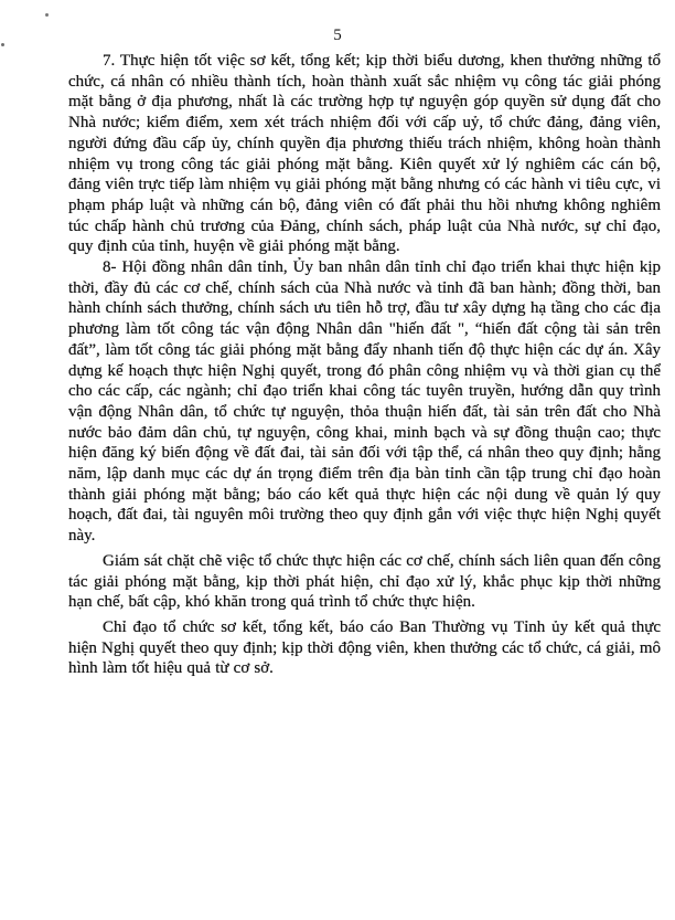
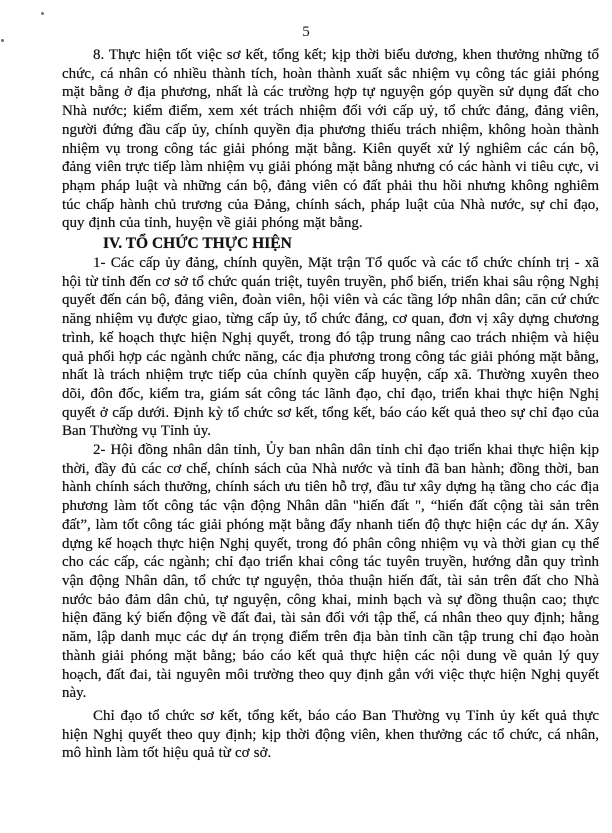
  5
- 7. Thực hiện tốt việc sơ kết, tổng kết; kịp thời biểu dương, khen thưởng những tổ chức, cá nhân có nhiều thành tích, hoàn thành xuất sắc nhiệm vụ công tác giải phóng mặt bằng ở địa phương, nhất là các trường hợp tự nguyện góp quyền sử dụng đất cho Nhà nước; kiểm điểm, xem xét trách nhiệm đối với cấp uỷ, tổ chức đảng, đảng viên, người đứng đầu cấp ủy, chính quyền địa phương thiếu trách nhiệm, không hoàn thành nhiệm vụ trong công tác giải phóng mặt bằng. Kiên quyết xử lý nghiêm các cán bộ, đảng viên trực tiếp làm nhiệm vụ giải phóng mặt bằng nhưng có các hành vi tiêu cực, vi phạm pháp luật và những cán bộ, đảng viên có đất phải thu hồi nhưng không nghiêm túc chấp hành chủ trương của Đảng, chính sách, pháp luật của Nhà nước, sự chỉ đạo, quy định của tỉnh, huyện về giải phóng mặt bằng.
+ 8. Thực hiện tốt việc sơ kết, tổng kết; kịp thời biểu dương, khen thưởng những tổ chức, cá nhân có nhiều thành tích, hoàn thành xuất sắc nhiệm vụ công tác giải phóng mặt bằng ở địa phương, nhất là các trường hợp tự nguyện góp quyền sử dụng đất cho Nhà nước; kiểm điểm, xem xét trách nhiệm đối với cấp uỷ, tổ chức đảng, đảng viên, người đứng đầu cấp ủy, chính quyền địa phương thiếu trách nhiệm, không hoàn thành nhiệm vụ trong công tác giải phóng mặt bằng. Kiên quyết xử lý nghiêm các cán bộ, đảng viên trực tiếp làm nhiệm vụ giải phóng mặt bằng nhưng có các hành vi tiêu cực, vi phạm pháp luật và những cán bộ, đảng viên có đất phải thu hồi nhưng không nghiêm túc chấp hành chủ trương của Đảng, chính sách, pháp luật của Nhà nước, sự chỉ đạo, quy định của tỉnh, huyện về giải phóng mặt bằng.
+ IV. TỔ CHỨC THỰC HIỆN
+ 1- Các cấp ủy đảng, chính quyền, Mặt trận Tổ quốc và các tổ chức chính trị - xã hội từ tỉnh đến cơ sở tổ chức quán triệt, tuyên truyền, phổ biến, triển khai sâu rộng Nghị quyết đến cán bộ, đảng viên, đoàn viên, hội viên và các tầng lớp nhân dân; căn cứ chức năng nhiệm vụ được giao, từng cấp ủy, tổ chức đảng, cơ quan, đơn vị xây dựng chương trình, kế hoạch thực hiện Nghị quyết, trong đó tập trung nâng cao trách nhiệm và hiệu quả phối hợp các ngành chức năng, các địa phương trong công tác giải phóng mặt bằng, nhất là trách nhiệm trực tiếp của chính quyền cấp huyện, cấp xã. Thường xuyên theo dõi, đôn đốc, kiểm tra, giám sát công tác lãnh đạo, chỉ đạo, triển khai thực hiện Nghị quyết ở cấp dưới. Định kỳ tổ chức sơ kết, tổng kết, báo cáo kết quả theo sự chỉ đạo của Ban Thường vụ Tỉnh ủy.
- 8- Hội đồng nhân dân tỉnh, Ủy ban nhân dân tỉnh chỉ đạo triển khai thực hiện kịp thời, đầy đủ các cơ chế, chính sách của Nhà nước và tỉnh đã ban hành; đồng thời, ban hành chính sách thưởng, chính sách ưu tiên hỗ trợ, đầu tư xây dựng hạ tầng cho các địa phương làm tốt công tác vận động Nhân dân "hiến đất ", “hiến đất cộng tài sản trên đất”, làm tốt công tác giải phóng mặt bằng đẩy nhanh tiến độ thực hiện các dự án. Xây dựng kế hoạch thực hiện Nghị quyết, trong đó phân công nhiệm vụ và thời gian cụ thể cho các cấp, các ngành; chỉ đạo triển khai công tác tuyên truyền, hướng dẫn quy trình vận động Nhân dân, tổ chức tự nguyện, thỏa thuận hiến đất, tài sản trên đất cho Nhà nước bảo đảm dân chủ, tự nguyện, công khai, minh bạch và sự đồng thuận cao; thực hiện đăng ký biến động về đất đai, tài sản đối với tập thể, cá nhân theo quy định; hằng năm, lập danh mục các dự án trọng điểm trên địa bàn tỉnh cần tập trung chỉ đạo hoàn thành giải phóng mặt bằng; báo cáo kết quả thực hiện các nội dung về quản lý quy hoạch, đất đai, tài nguyên môi trường theo quy định gắn với việc thực hiện Nghị quyết này.
+ 2- Hội đồng nhân dân tỉnh, Ủy ban nhân dân tỉnh chỉ đạo triển khai thực hiện kịp thời, đầy đủ các cơ chế, chính sách của Nhà nước và tỉnh đã ban hành; đồng thời, ban hành chính sách thưởng, chính sách ưu tiên hỗ trợ, đầu tư xây dựng hạ tầng cho các địa phương làm tốt công tác vận động Nhân dân "hiến đất ", “hiến đất cộng tài sản trên đất”, làm tốt công tác giải phóng mặt bằng đẩy nhanh tiến độ thực hiện các dự án. Xây dựng kế hoạch thực hiện Nghị quyết, trong đó phân công nhiệm vụ và thời gian cụ thể cho các cấp, các ngành; chỉ đạo triển khai công tác tuyên truyền, hướng dẫn quy trình vận động Nhân dân, tổ chức tự nguyện, thỏa thuận hiến đất, tài sản trên đất cho Nhà nước bảo đảm dân chủ, tự nguyện, công khai, minh bạch và sự đồng thuận cao; thực hiện đăng ký biến động về đất đai, tài sản đối với tập thể, cá nhân theo quy định; hằng năm, lập danh mục các dự án trọng điểm trên địa bàn tỉnh cần tập trung chỉ đạo hoàn thành giải phóng mặt bằng; báo cáo kết quả thực hiện các nội dung về quản lý quy hoạch, đất đai, tài nguyên môi trường theo quy định gắn với việc thực hiện Nghị quyết này.
- Giám sát chặt chẽ việc tổ chức thực hiện các cơ chế, chính sách liên quan đến công tác giải phóng mặt bằng, kịp thời phát hiện, chỉ đạo xử lý, khắc phục kịp thời những hạn chế, bất cập, khó khăn trong quá trình tổ chức thực hiện.
- Chỉ đạo tổ chức sơ kết, tổng kết, báo cáo Ban Thường vụ Tỉnh ủy kết quả thực hiện Nghị quyết theo quy định; kịp thời động viên, khen thưởng các tổ chức, cá giải, mô hình làm tốt hiệu quả từ cơ sở.
+ Chỉ đạo tổ chức sơ kết, tổng kết, báo cáo Ban Thường vụ Tỉnh ủy kết quả thực hiện Nghị quyết theo quy định; kịp thời động viên, khen thưởng các tổ chức, cá nhân, mô hình làm tốt hiệu quả từ cơ sở.
